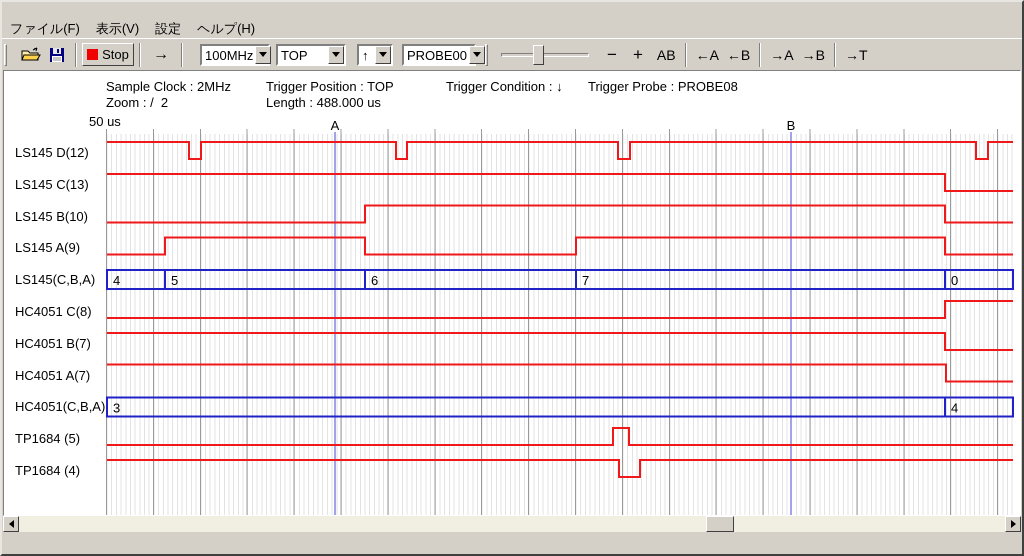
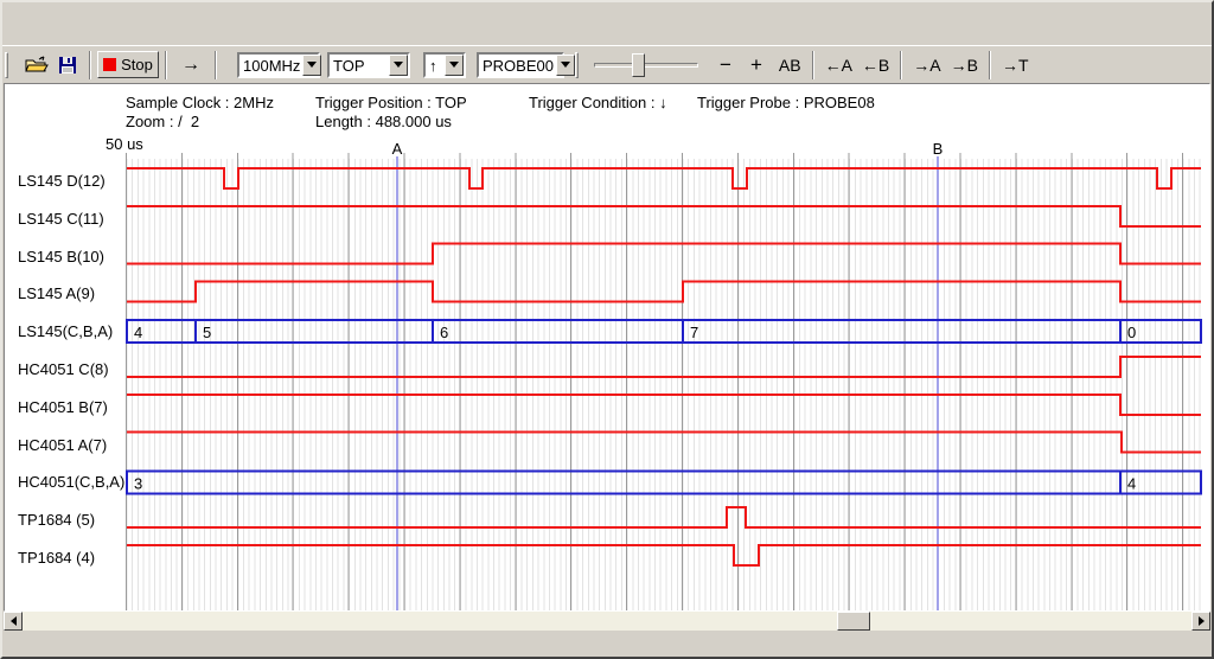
- ファイル(F)
- 表示(V)
- 設定
- ヘルプ(H)
  Stop
  →
  100MHz
  TOP
  ↑
  PROBE00
  −
  +
  AB
  ←A
  ←B
  →A
  →B
  →T
  Sample Clock : 2MHz
  Trigger Position : TOP
  Trigger Condition : ↓
  Trigger Probe : PROBE08
  Zoom : / 2
  Length : 488.000 us
  LS145 D(12)
- LS145 C(13)
+ LS145 C(11)
  LS145 B(10)
  LS145 A(9)
  LS145(C,B,A)
  HC4051 C(8)
  HC4051 B(7)
  HC4051 A(7)
  HC4051(C,B,A)
  TP1684 (5)
  TP1684 (4)
  50 us
  A
  B
  4
  5
  6
  7
  0
  3
  4
